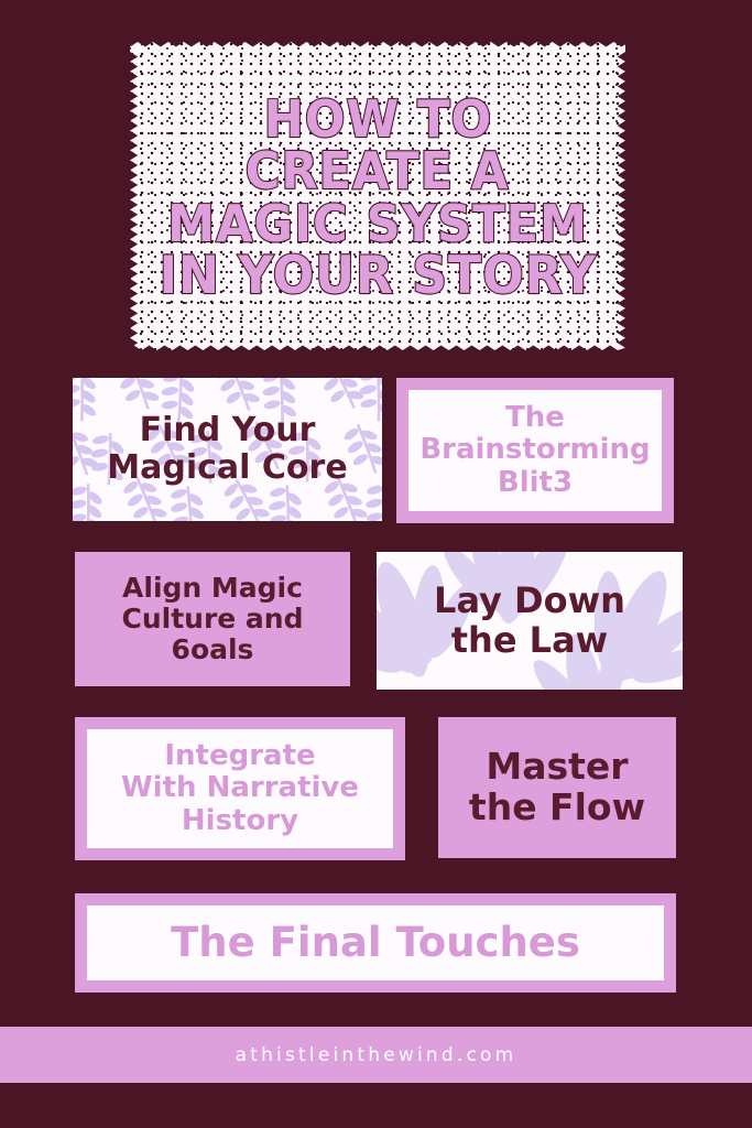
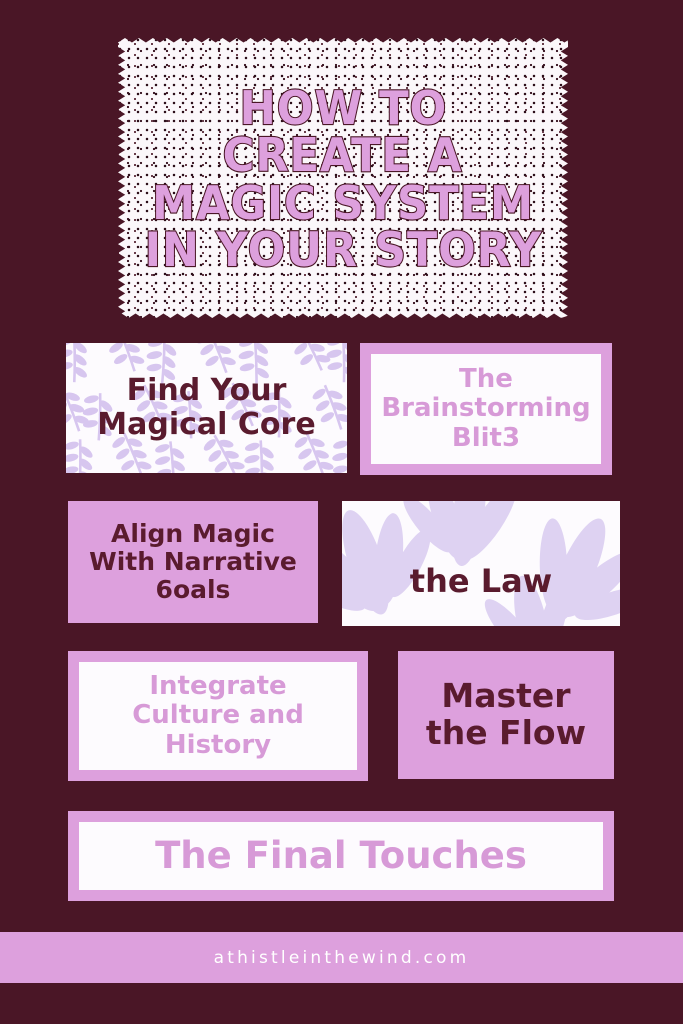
  HOW TO
  CREATE A
  MAGIC SYSTEM
  IN YOUR STORY
  Find Your
  Magical Core
  The
  Brainstorming
  Blit3
  Align Magic
- Culture and
+ With Narrative
  6oals
- Lay Down
  the Law
  Integrate
- With Narrative
+ Culture and
  History
  Master
  the Flow
  The Final Touches
  athistleinthewind.com
